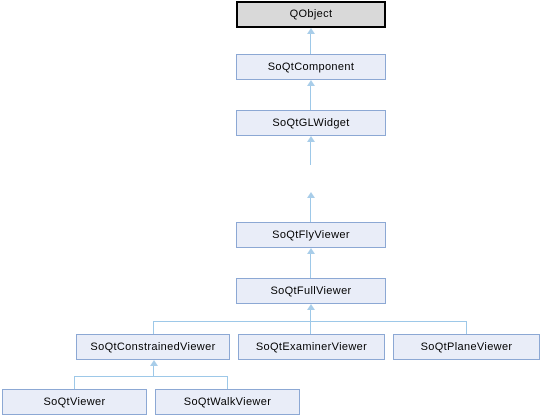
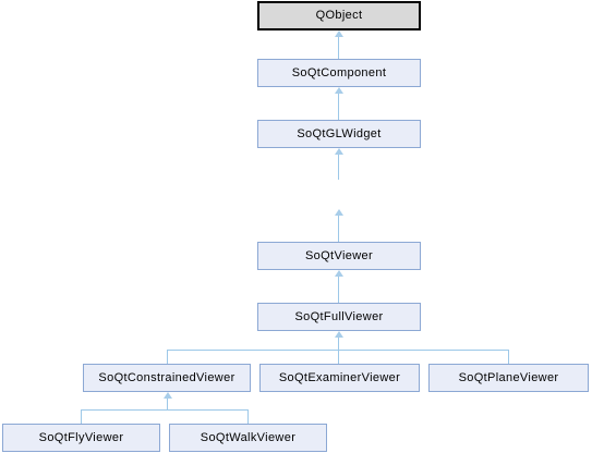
  QObject
  SoQtComponent
  SoQtGLWidget
- SoQtFlyViewer
+ SoQtViewer
  SoQtFullViewer
  SoQtConstrainedViewer
  SoQtExaminerViewer
  SoQtPlaneViewer
- SoQtViewer
+ SoQtFlyViewer
  SoQtWalkViewer
